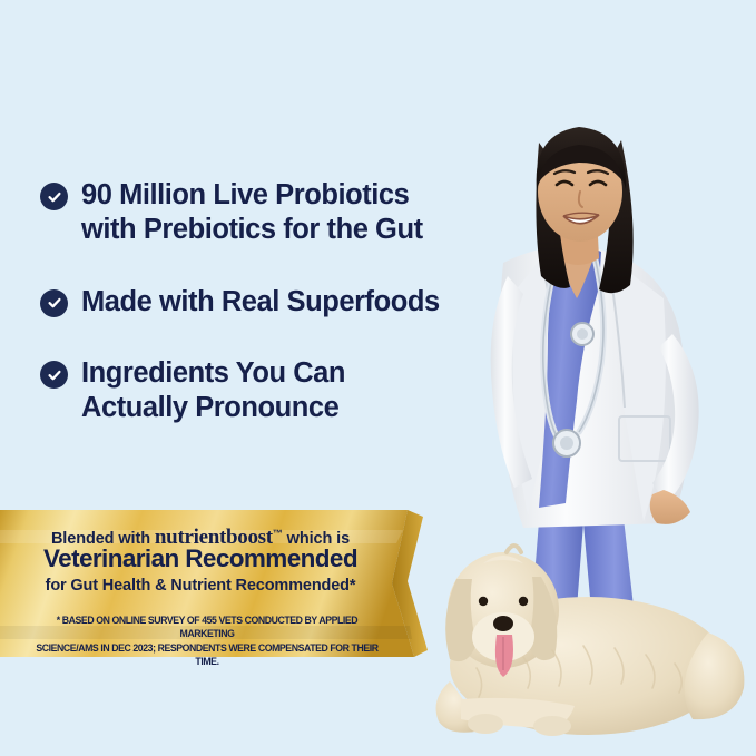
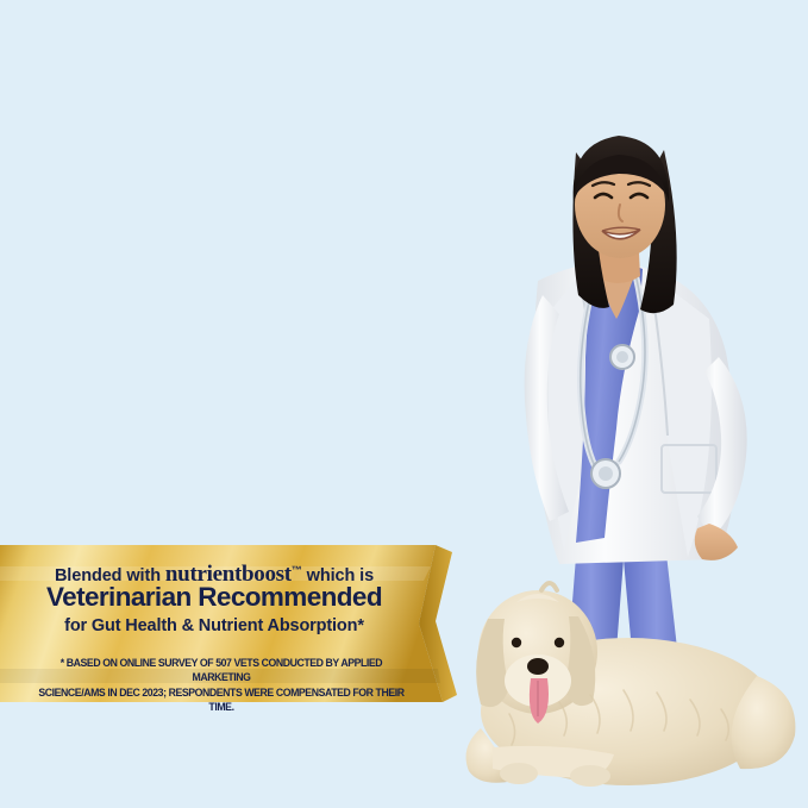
- 90 Million Live Probiotics
- with Prebiotics for the Gut
- Made with Real Superfoods
- Ingredients You Can
- Actually Pronounce
  Blended with nutrientboost™ which is
  Veterinarian Recommended
- for Gut Health & Nutrient Recommended*
+ for Gut Health & Nutrient Absorption*
- * BASED ON ONLINE SURVEY OF 455 VETS CONDUCTED BY APPLIED MARKETING
+ * BASED ON ONLINE SURVEY OF 507 VETS CONDUCTED BY APPLIED MARKETING
  SCIENCE/AMS IN DEC 2023; RESPONDENTS WERE COMPENSATED FOR THEIR TIME.
